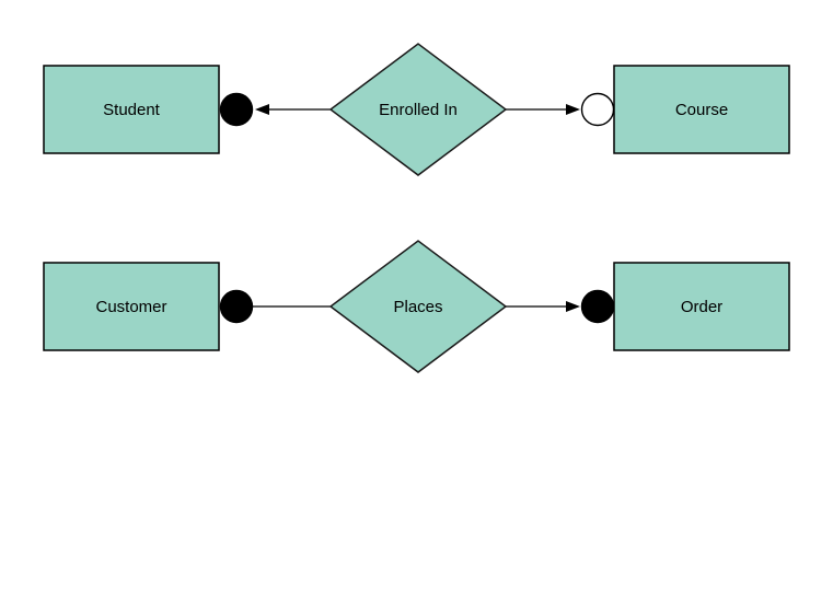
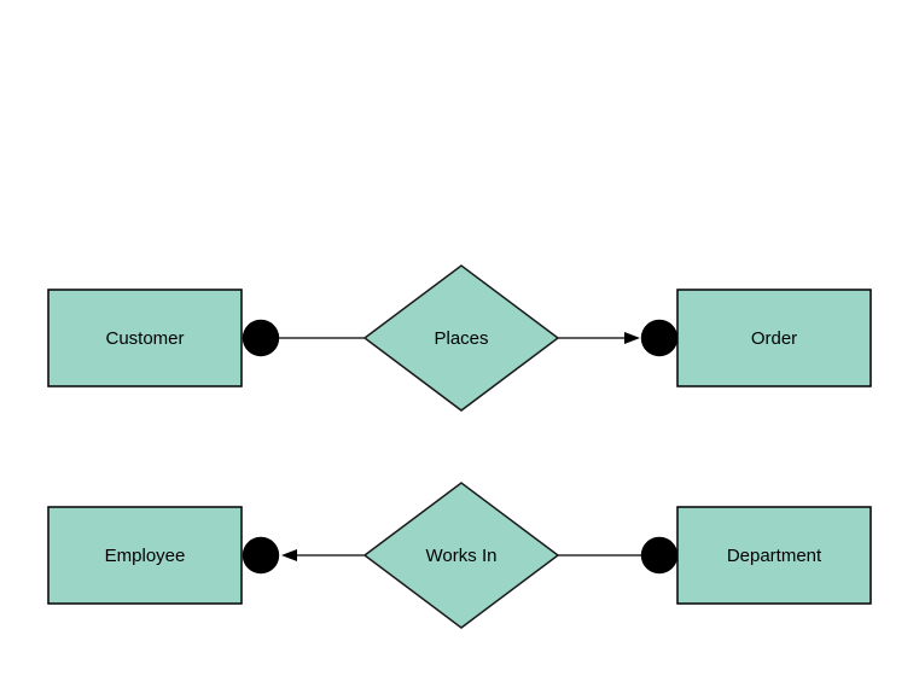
- Student
- Enrolled In
- Course
  Customer
  Places
  Order
+ Employee
+ Works In
+ Department
